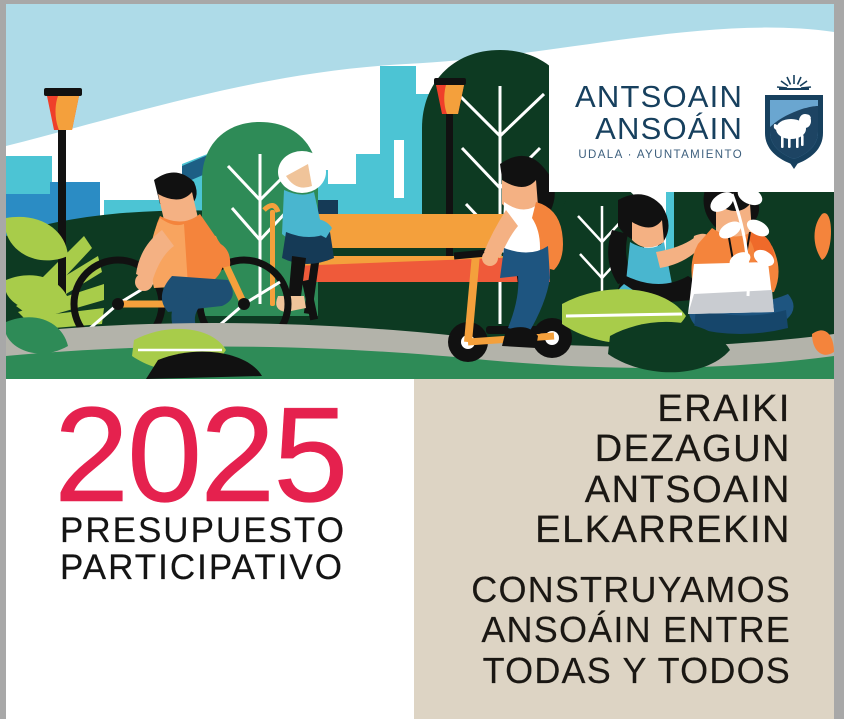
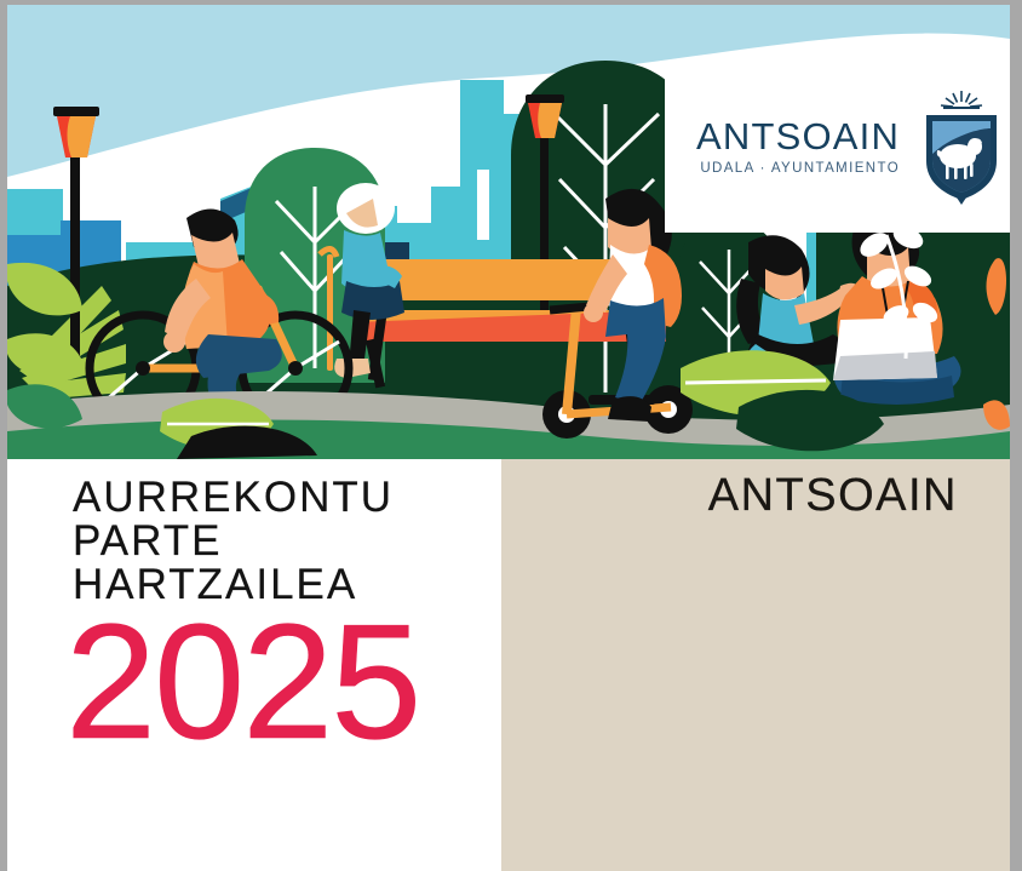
  ANTSOAIN
- ANSOÁIN
  UDALA · AYUNTAMIENTO
+ AURREKONTU
+ PARTE
+ HARTZAILEA
  2025
- PRESUPUESTO
- PARTICIPATIVO
- ERAIKI
- DEZAGUN
  ANTSOAIN
- ELKARREKIN
- CONSTRUYAMOS
- ANSOÁIN ENTRE
- TODAS Y TODOS
